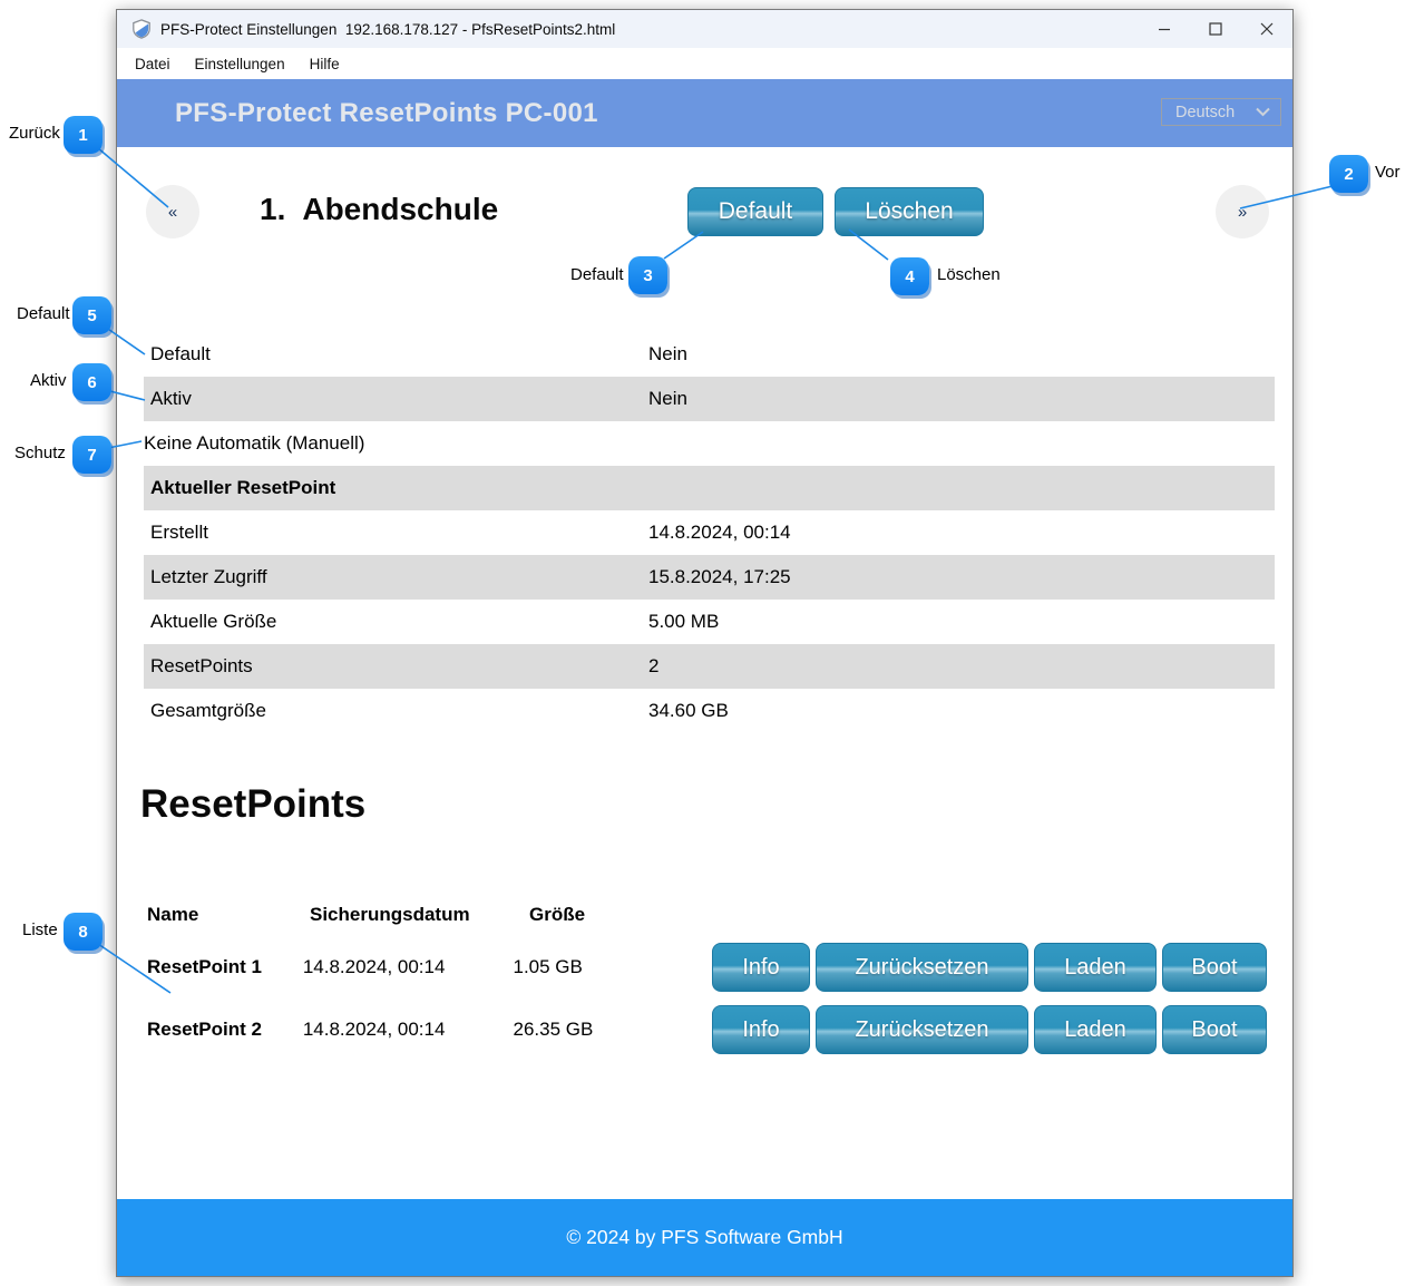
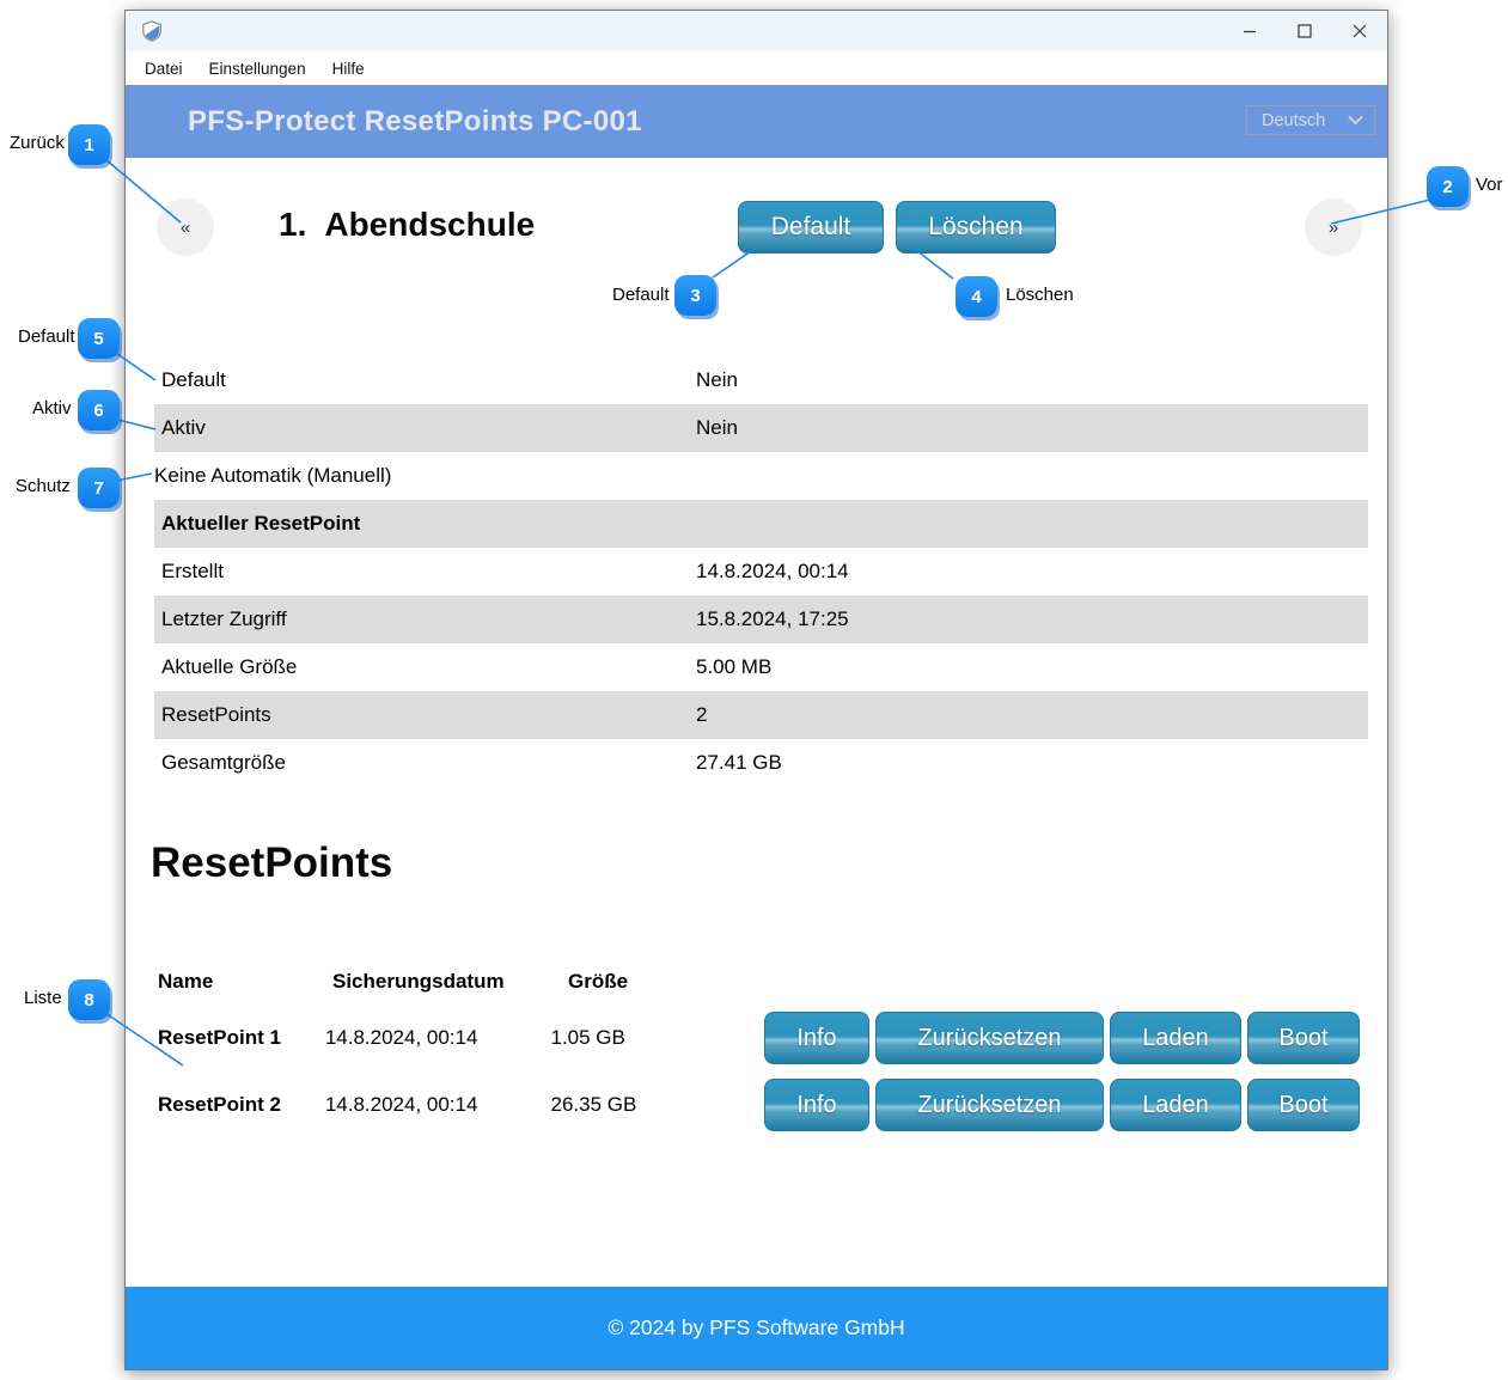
- PFS-Protect Einstellungen 192.168.178.127 - PfsResetPoints2.html
  Datei
  Einstellungen
  Hilfe
  PFS-Protect ResetPoints PC-001
  Deutsch
  «
  »
  1.
  Abendschule
  Default
  Löschen
  Default
  Nein
  Aktiv
  Nein
  Keine Automatik (Manuell)
  Aktueller ResetPoint
  Erstellt
  14.8.2024, 00:14
  Letzter Zugriff
  15.8.2024, 17:25
  Aktuelle Größe
  5.00 MB
  ResetPoints
  2
  Gesamtgröße
- 34.60 GB
+ 27.41 GB
  ResetPoints
  Name
  Sicherungsdatum
  Größe
  ResetPoint 1
  14.8.2024, 00:14
  1.05 GB
  Info
  Zurücksetzen
  Laden
  Boot
  ResetPoint 2
  14.8.2024, 00:14
  26.35 GB
  Info
  Zurücksetzen
  Laden
  Boot
  © 2024 by PFS Software GmbH
  Zurück
  1
  2
  Vor
  Default
  3
  4
  Löschen
  Default
  5
  Aktiv
  6
  Schutz
  7
  Liste
  8
